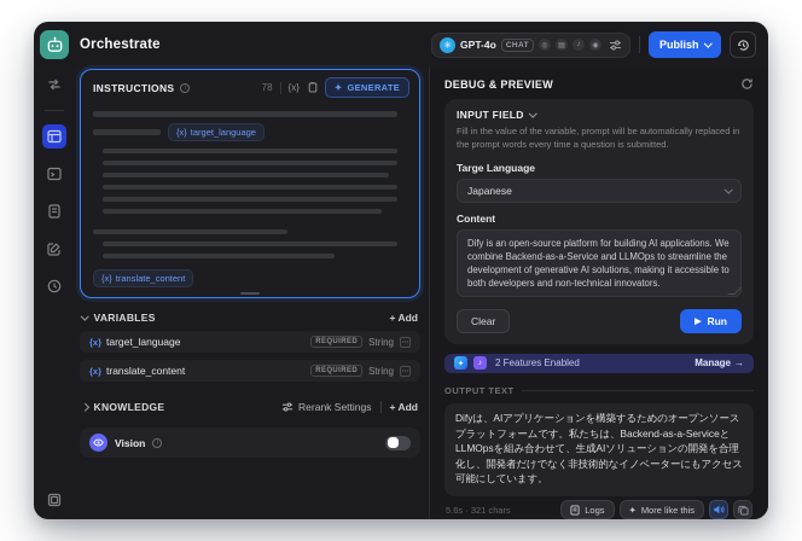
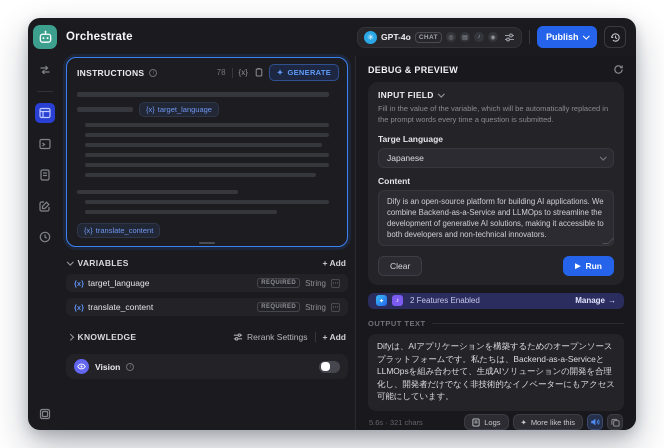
  Orchestrate
  ✳
  GPT-4o
  Publish
  INSTRUCTIONS
  78
  {x}
  ✦
  GENERATE
  {x}
  target_language
  {x}
  translate_content
  VARIABLES
  +
  Add
  {x}
  target_language
  String
  {x}
  translate_content
  String
  KNOWLEDGE
  Rerank Settings
  +
  Add
  Vision
  DEBUG & PREVIEW
  INPUT FIELD
- Fill in the value of the variable, prompt will be automatically replaced in the prompt words every time a question is submitted.
+ Fill in the value of the variable, which will be automatically replaced in the prompt words every time a question is submitted.
  Targe Language
  Japanese
  Content
  Dify is an open-source platform for building AI applications. We combine Backend-as-a-Service and LLMOps to streamline the development of generative AI solutions, making it accessible to both developers and non-technical innovators.
  Clear
  Run
  2 Features Enabled
  Manage
  →
  OUTPUT TEXT
  Difyは、AIアプリケーションを構築するためのオープンソースプラットフォームです。私たちは、Backend-as-a-ServiceとLLMOpsを組み合わせて、生成AIソリューションの開発を合理化し、開発者だけでなく非技術的なイノベーターにもアクセス可能にしています。
  5.6s · 321 chars
  Logs
  ✦
  More like this
